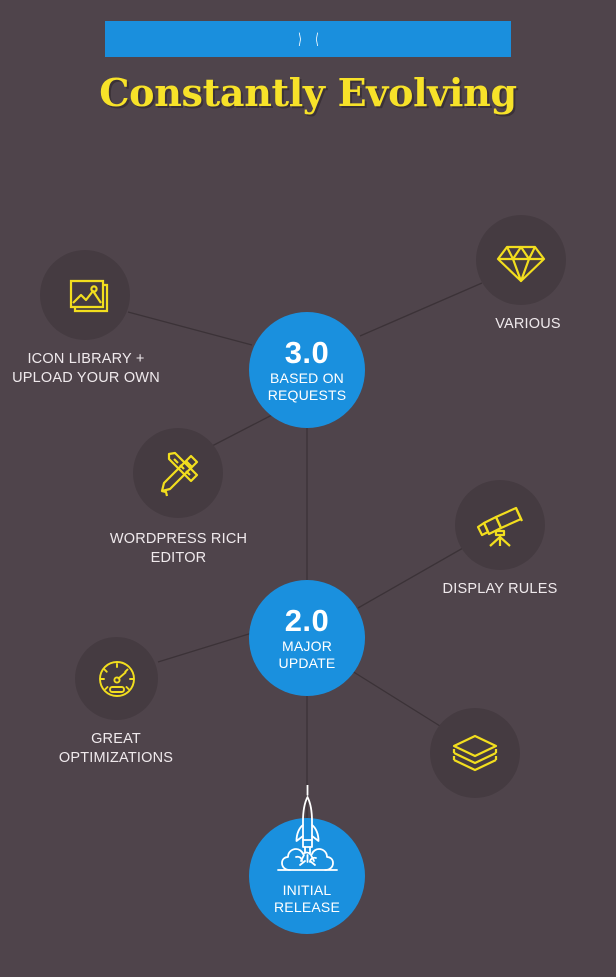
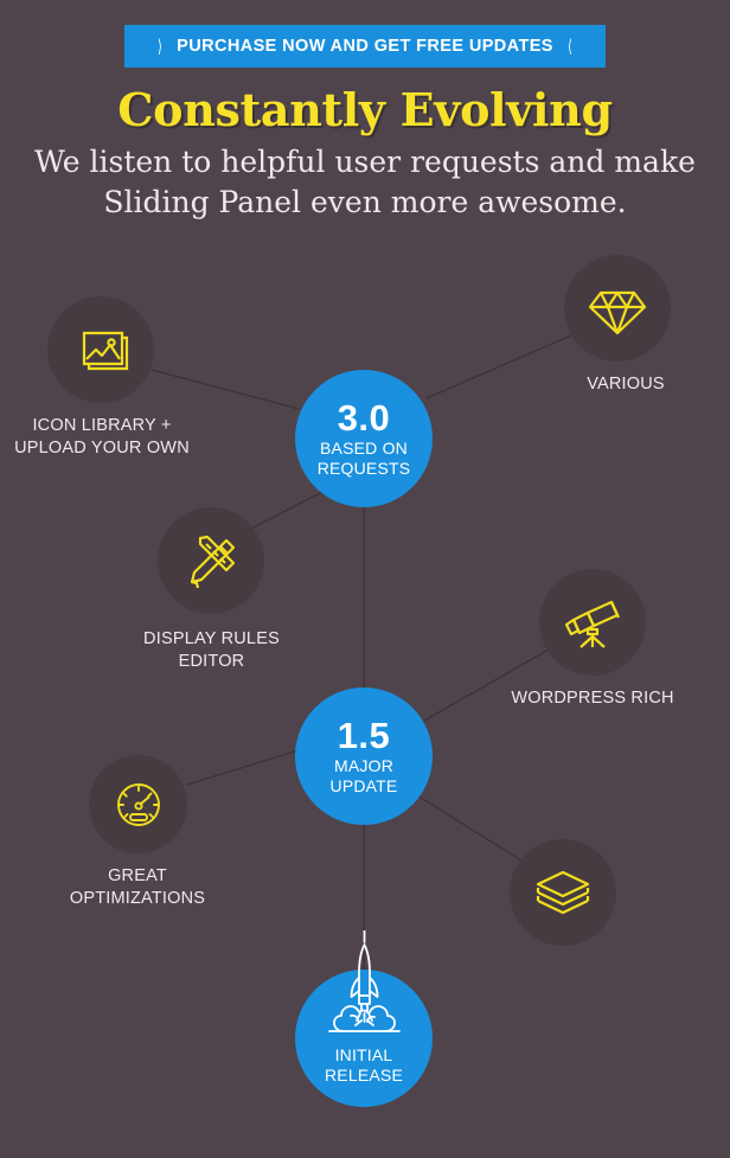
  ⟩
+ PURCHASE NOW AND GET FREE UPDATES
  ⟨
  Constantly Evolving
+ We listen to helpful user requests and make
+ Sliding Panel even more awesome.
  ICON LIBRARY +
  UPLOAD YOUR OWN
  VARIOUS
  3.0
  BASED ON
  REQUESTS
- WORDPRESS RICH
+ DISPLAY RULES
  EDITOR
- DISPLAY RULES
+ WORDPRESS RICH
- 2.0
+ 1.5
  MAJOR
  UPDATE
  GREAT
  OPTIMIZATIONS
  INITIAL
  RELEASE
